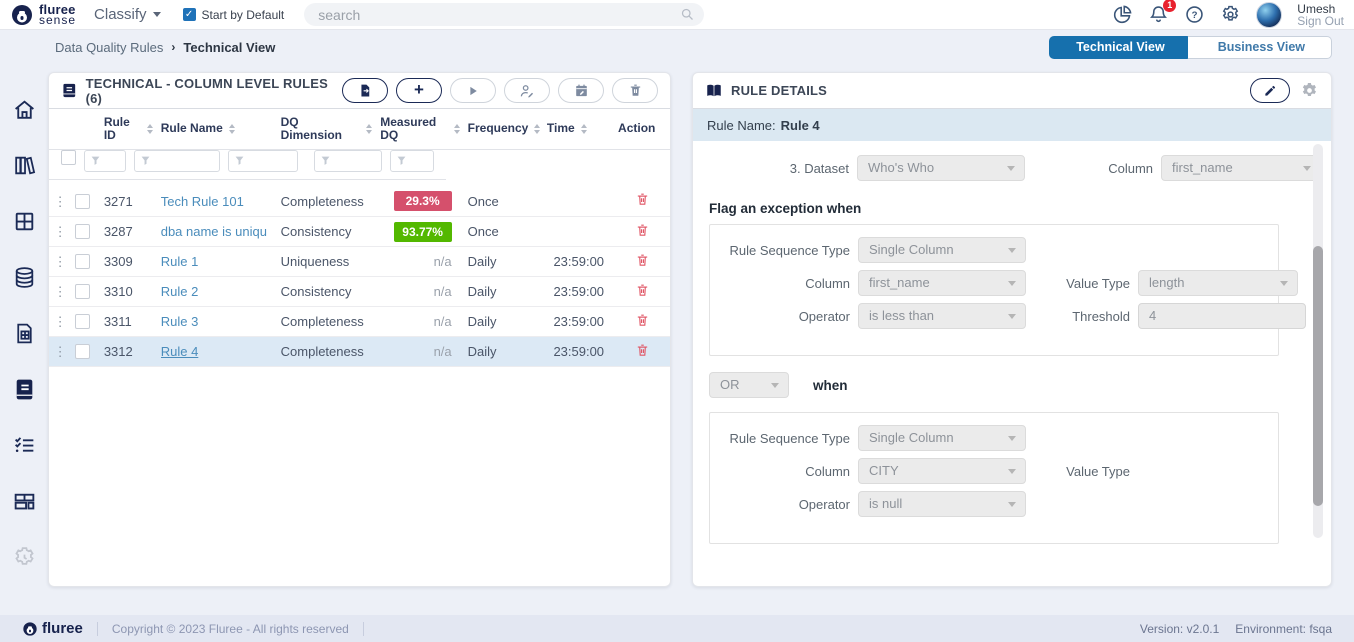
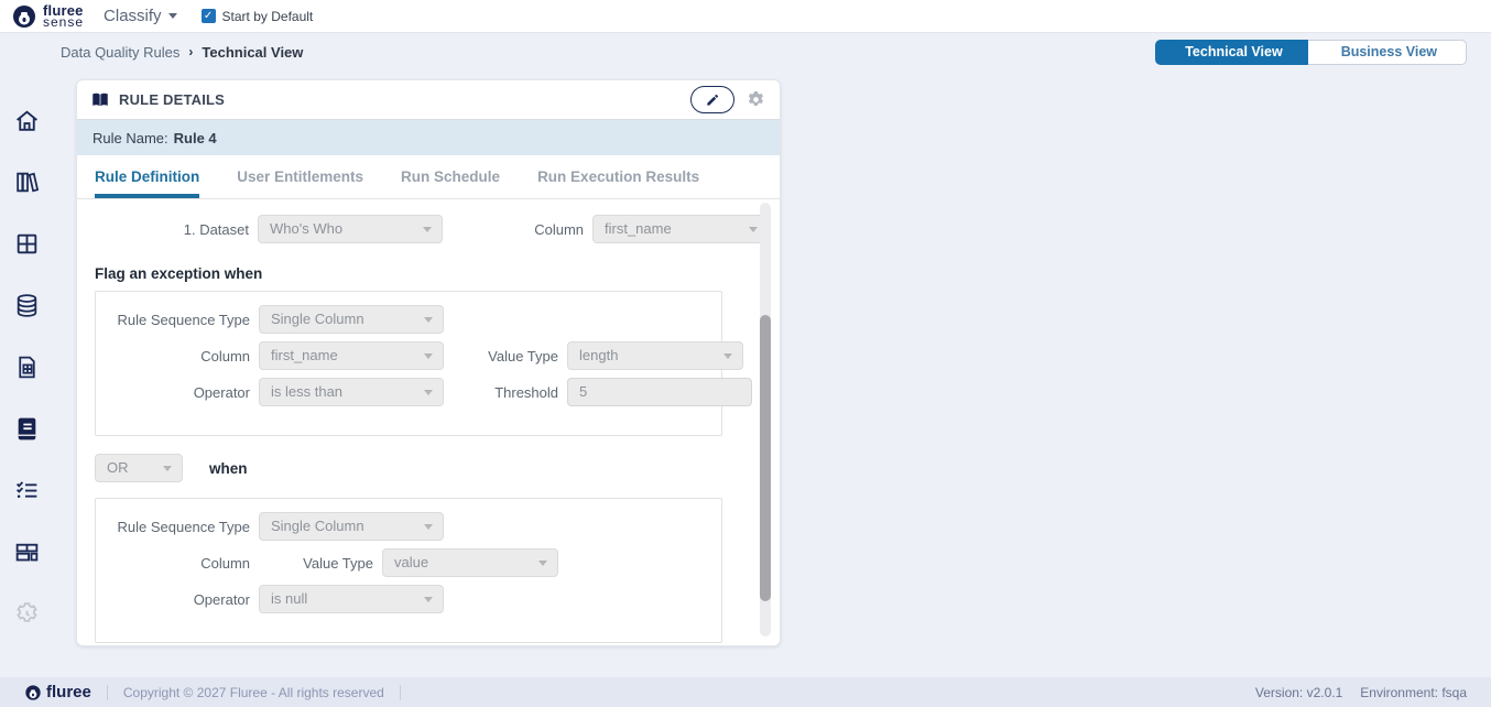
  fluree
  sense
  Classify
  ✓
  Start by Default
- search
- 1
- ?
- Umesh
- Sign Out
  Data Quality Rules
  ›
  Technical View
  Technical View
  Business View
- TECHNICAL - COLUMN LEVEL RULES (6)
- +
- 		Rule ID	Rule Name	DQ Dimension	Measured DQ	Frequency	Time	Action
- ⋮		3271	Tech Rule 101	Completeness	29.3%	Once
- ⋮		3287	dba name is uniqu	Consistency	93.77%	Once
- ⋮		3309	Rule 1	Uniqueness	n/a	Daily	23:59:00
- ⋮		3310	Rule 2	Consistency	n/a	Daily	23:59:00
- ⋮		3311	Rule 3	Completeness	n/a	Daily	23:59:00
- ⋮		3312	Rule 4	Completeness	n/a	Daily	23:59:00
  RULE DETAILS
  Rule Name:
  Rule 4
+ Rule Definition
+ User Entitlements
+ Run Schedule
+ Run Execution Results
- 3. Dataset
+ 1. Dataset
  Who's Who
  Column
  first_name
  Flag an exception when
  Rule Sequence Type
  Single Column
  Column
  first_name
  Value Type
  length
  Operator
  is less than
  Threshold
- 4
+ 5
  OR
  when
  Rule Sequence Type
  Single Column
  Column
- CITY
  Value Type
+ value
  Operator
  is null
  fluree
- Copyright © 2023 Fluree - All rights reserved
+ Copyright © 2027 Fluree - All rights reserved
  Version: v2.0.1
  Environment: fsqa
